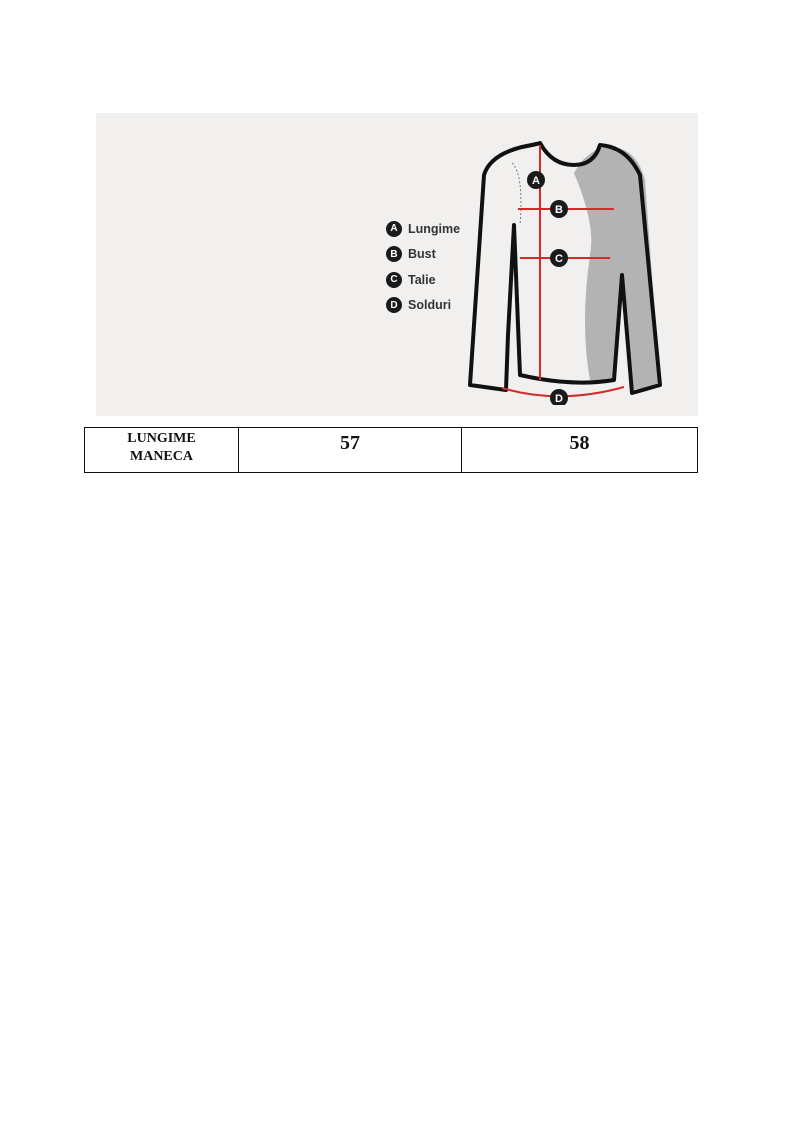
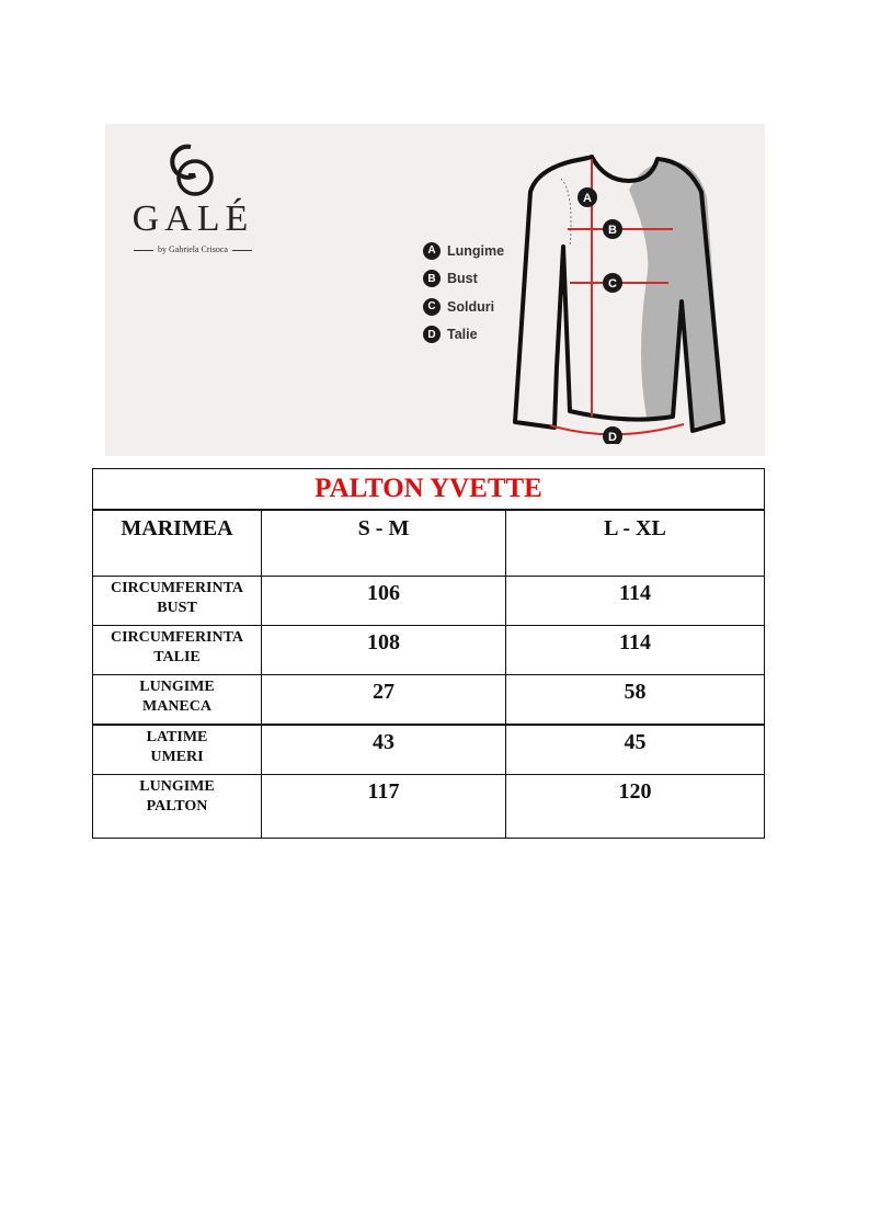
+ GALÉ
+ by Gabriela Crisoca
  A
  Lungime
  B
  Bust
  C
- Talie
+ Solduri
  D
- Solduri
+ Talie
  A
  B
  C
  D
+ PALTON YVETTE
+ MARIMEA	S - M	L - XL
+ CIRCUMFERINTABUST	106	114
+ CIRCUMFERINTATALIE	108	114
- LUNGIMEMANECA	57	58
+ LUNGIMEMANECA	27	58
+ LATIMEUMERI	43	45
+ LUNGIMEPALTON	117	120
